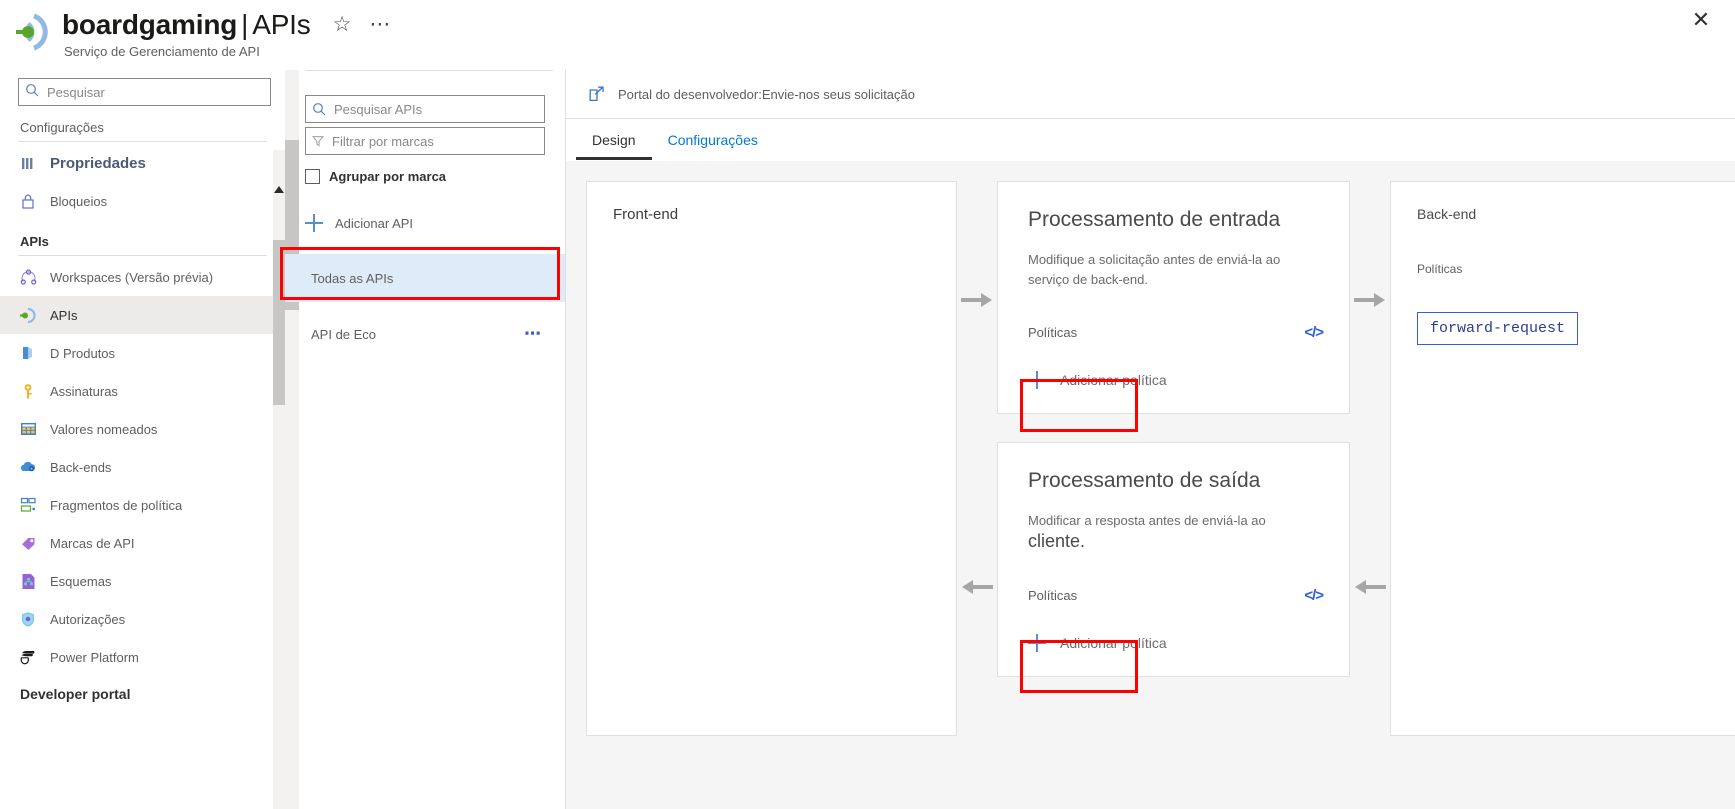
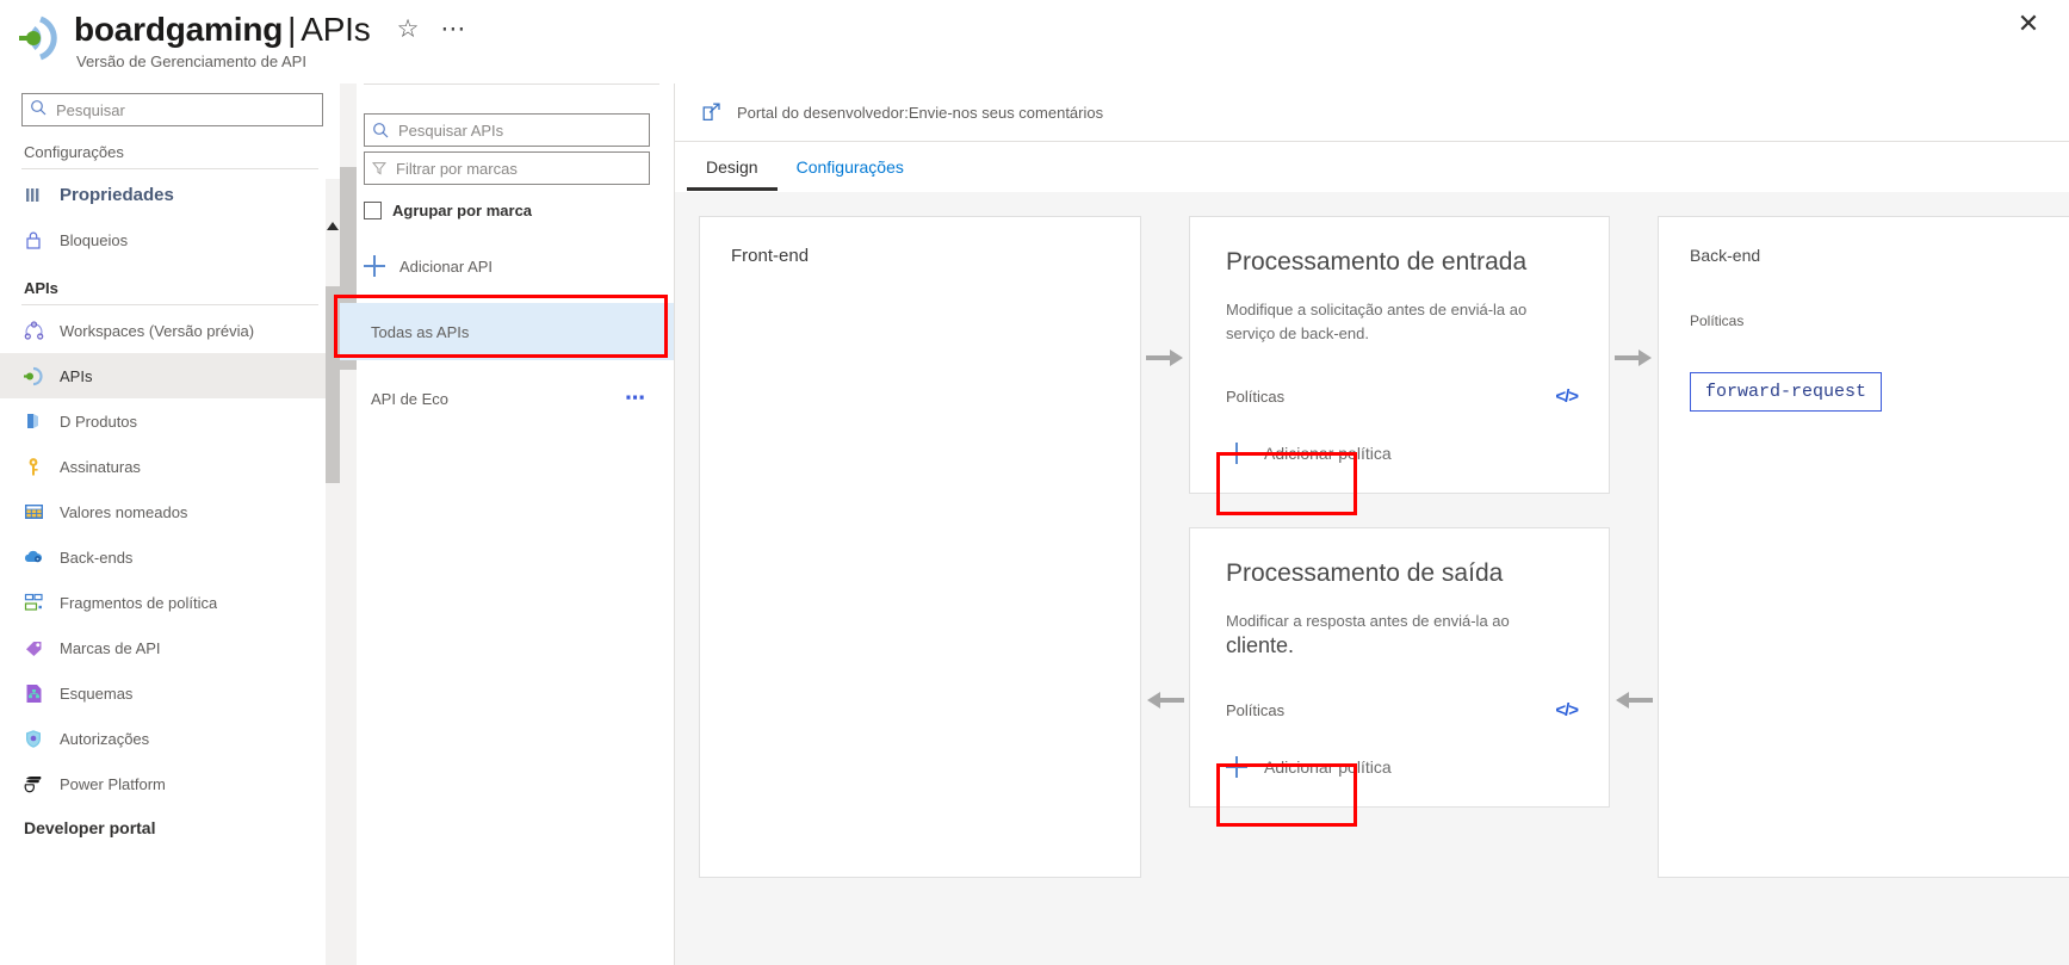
  boardgaming | APIs
  ☆
  ⋯
- Serviço de Gerenciamento de API
+ Versão de Gerenciamento de API
  ✕
  Pesquisar
  Configurações
  Propriedades
  Bloqueios
  APIs
  Workspaces (Versão prévia)
  APIs
  D Produtos
  Assinaturas
  Valores nomeados
  Back-ends
  Fragmentos de política
  Marcas de API
  Esquemas
  Autorizações
  Power Platform
  Developer portal
  Pesquisar APIs
  Filtrar por marcas
  Agrupar por marca
  Adicionar API
  Todas as APIs
  API de Eco
  ⋯
- Portal do desenvolvedor:Envie-nos seus solicitação
+ Portal do desenvolvedor:Envie-nos seus comentários
  Design
  Configurações
  Front-end
  Processamento de entrada
  Modifique a solicitação antes de enviá-la ao serviço de back-end.
  Políticas
  </>
  Adicionar política
  Processamento de saída
  Modificar a resposta antes de enviá-la ao cliente.
  Políticas
  </>
  Adicionar política
  Back-end
  Políticas
  forward-request
